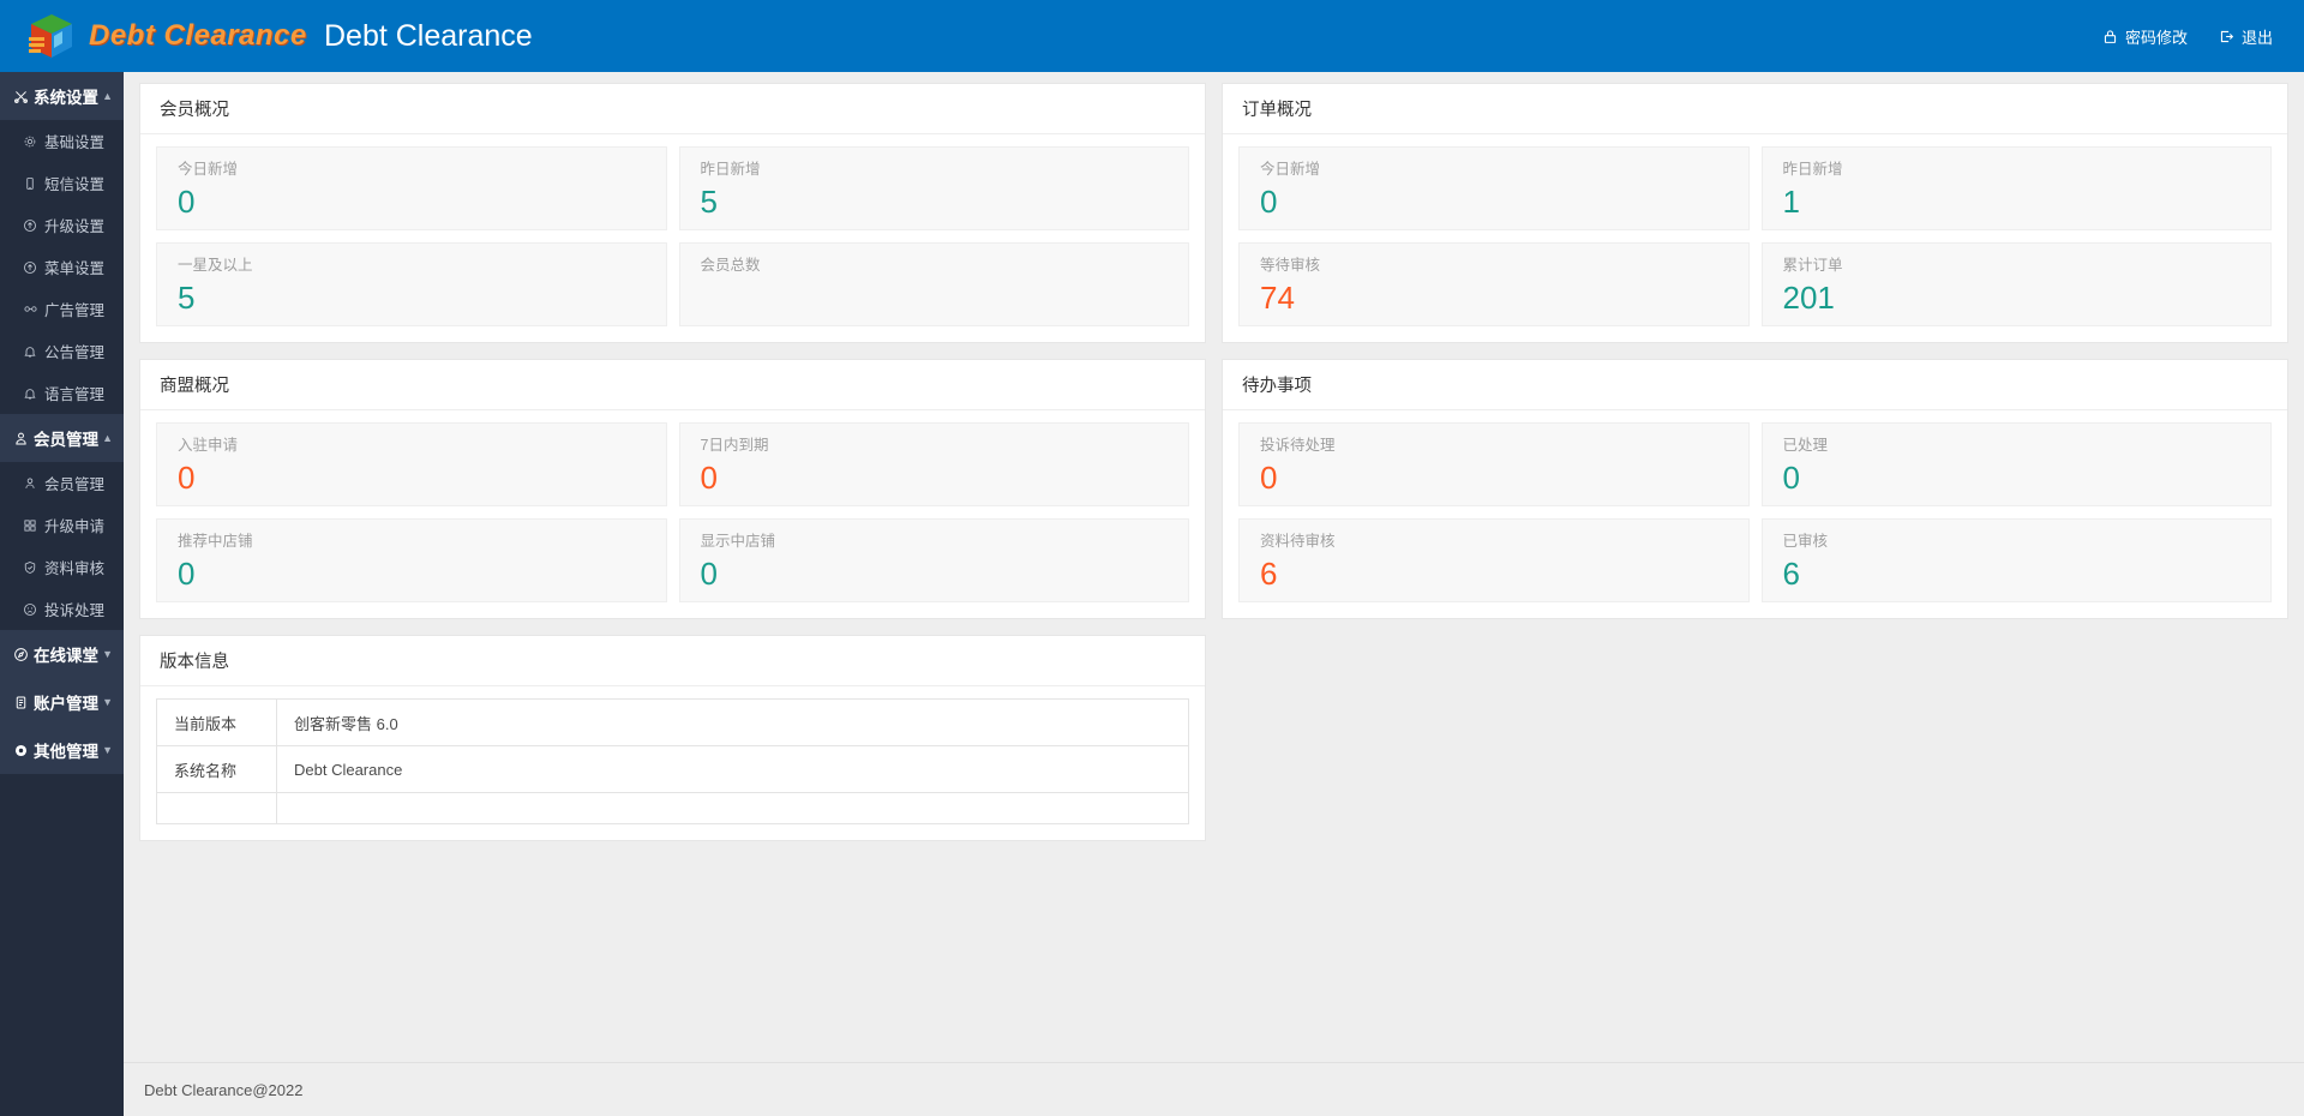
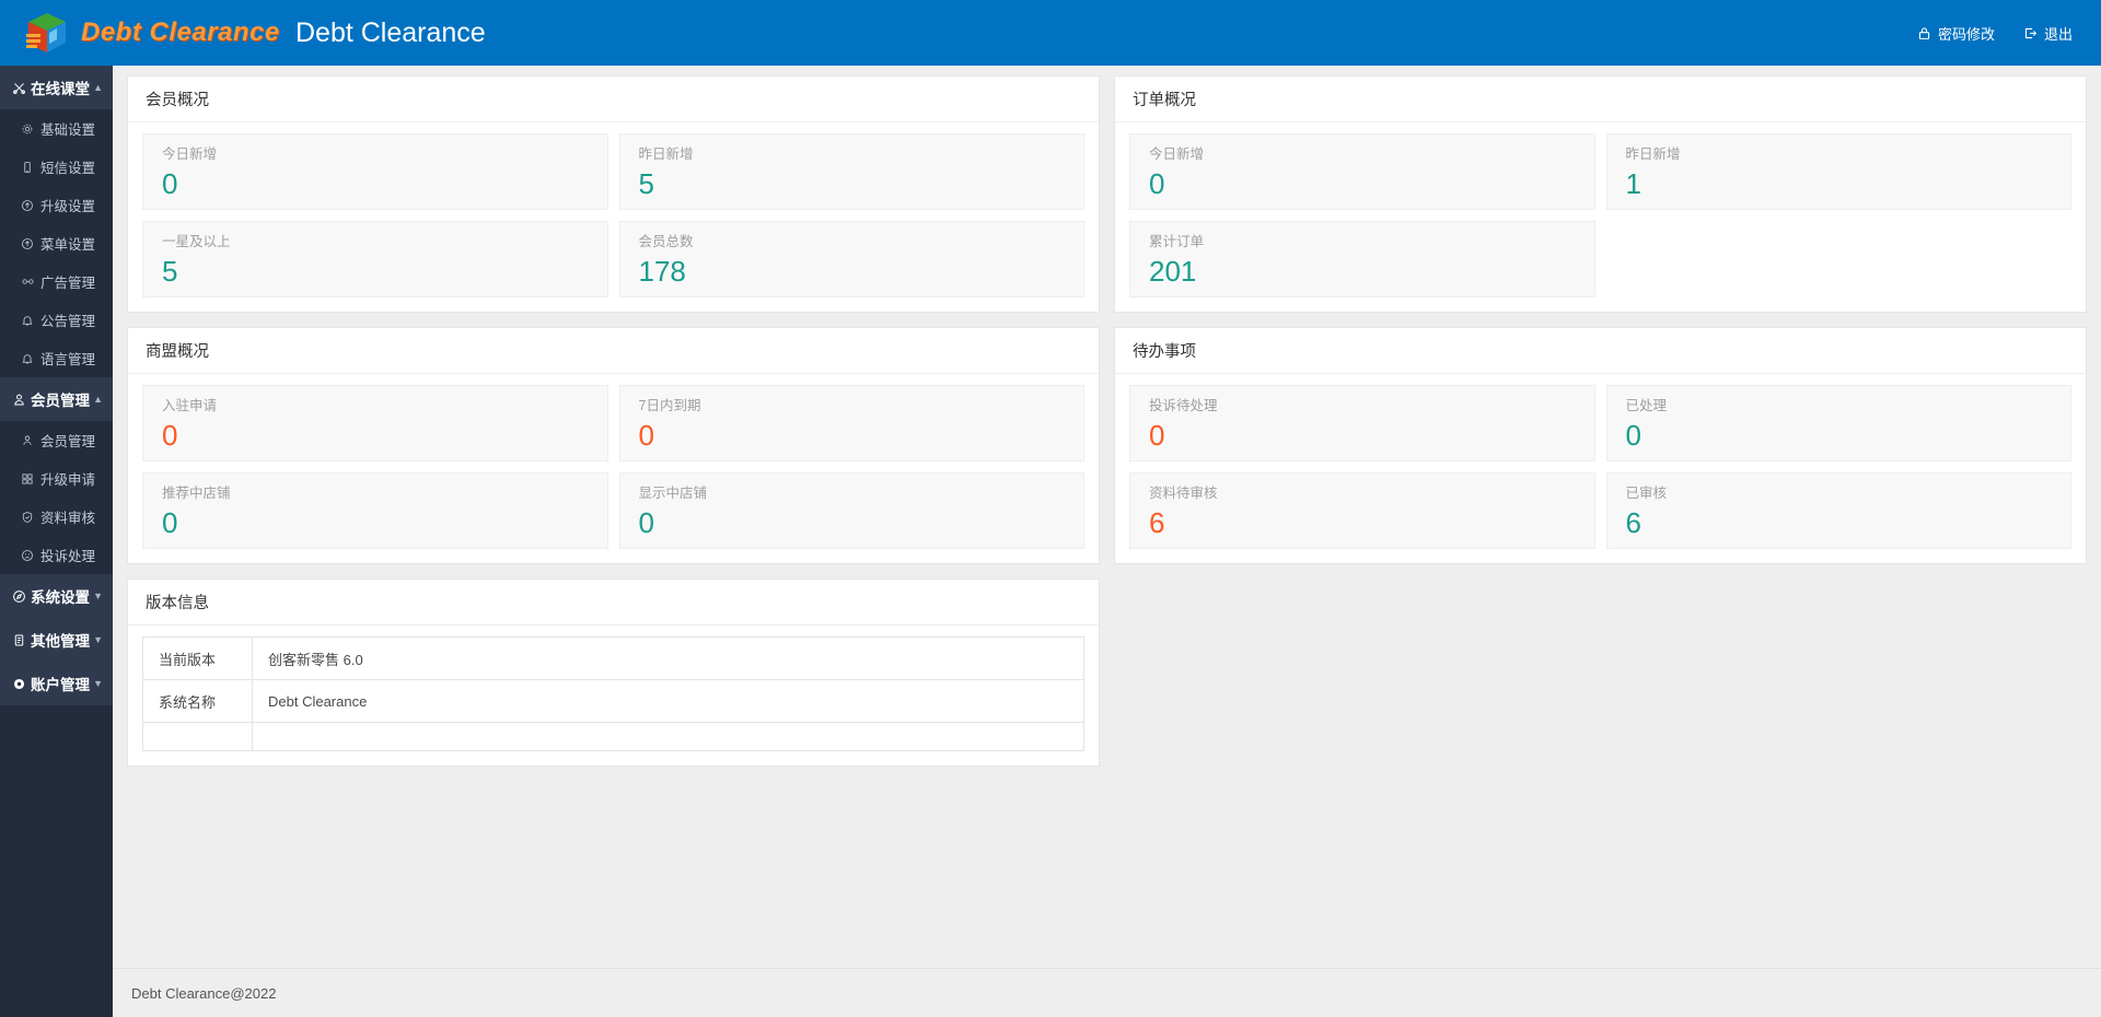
  Debt Clearance
  Debt Clearance
  密码修改
  退出
- 系统设置
+ 在线课堂
  ▲
  基础设置
  短信设置
  升级设置
  菜单设置
  广告管理
  公告管理
  语言管理
  会员管理
  ▲
  会员管理
  升级申请
  资料审核
  投诉处理
- 在线课堂
+ 系统设置
  ▼
- 账户管理
+ 其他管理
  ▼
- 其他管理
+ 账户管理
  ▼
  会员概况
  今日新增
  0
  昨日新增
  5
  一星及以上
  5
  会员总数
+ 178
  订单概况
  今日新增
  0
  昨日新增
  1
- 等待审核
- 74
  累计订单
  201
  商盟概况
  入驻申请
  0
  7日内到期
  0
  推荐中店铺
  0
  显示中店铺
  0
  待办事项
  投诉待处理
  0
  已处理
  0
  资料待审核
  6
  已审核
  6
  版本信息
  当前版本	创客新零售 6.0
  系统名称	Debt Clearance
  Debt Clearance@2022
